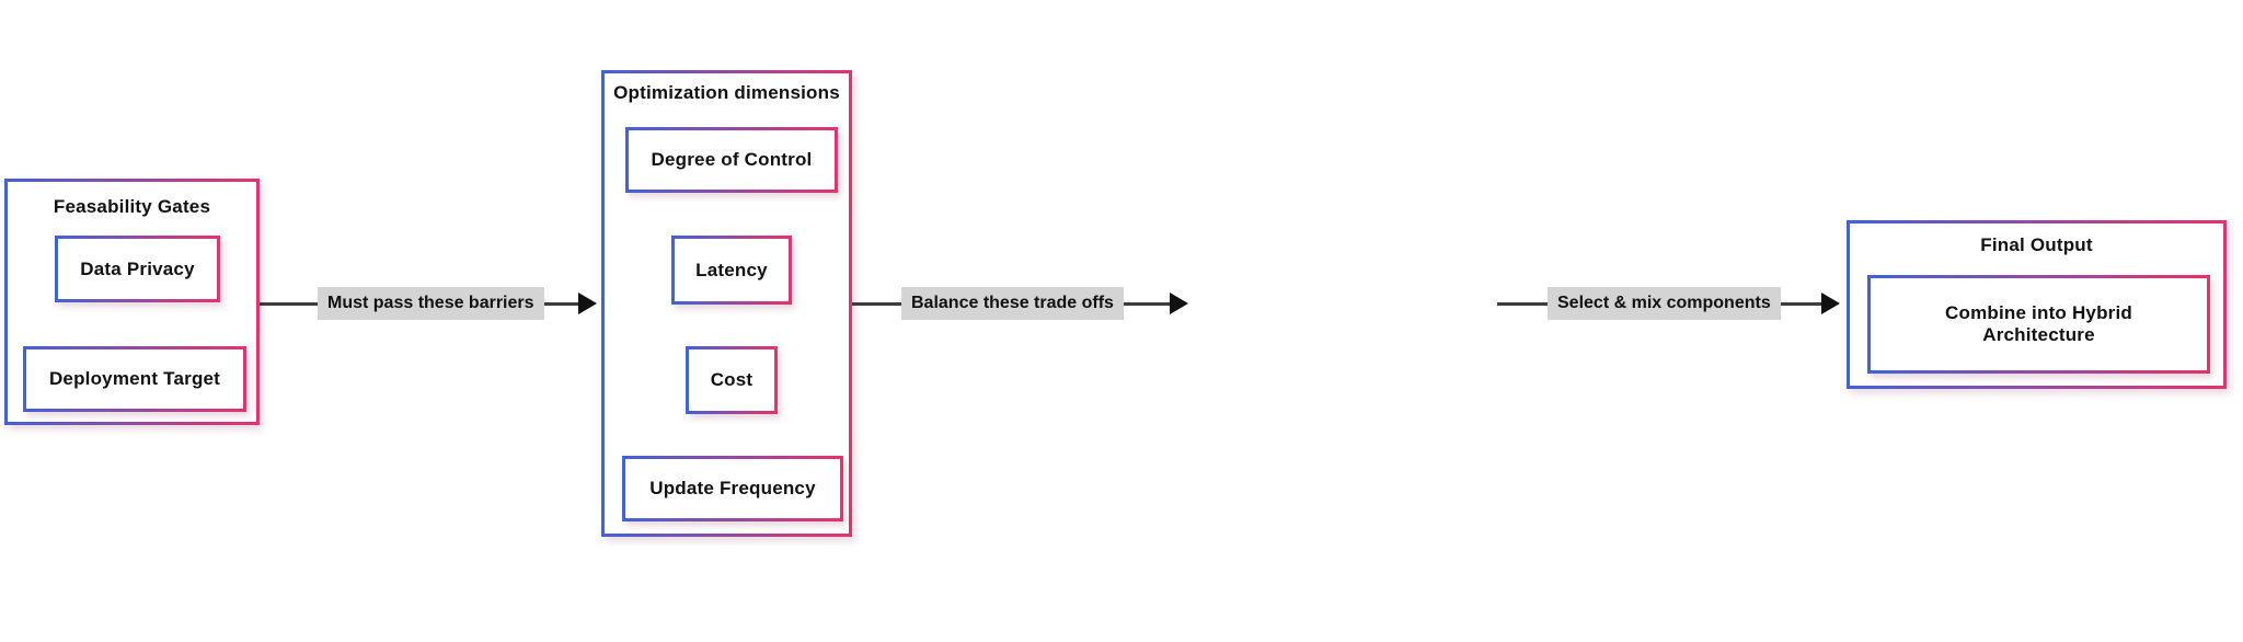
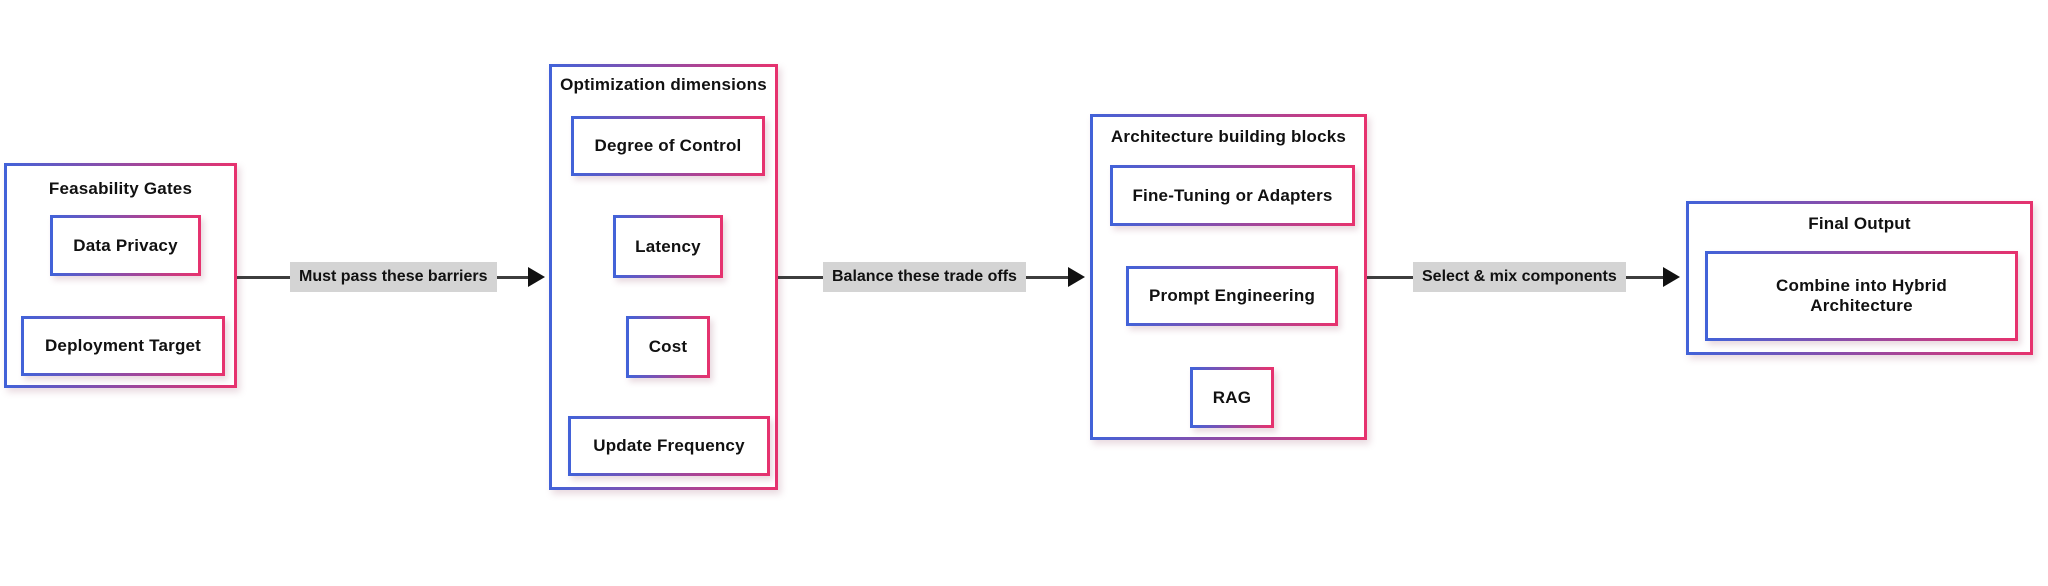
  Feasability Gates
  Data Privacy
  Deployment Target
  Must pass these barriers
  Optimization dimensions
  Degree of Control
  Latency
  Cost
  Update Frequency
  Balance these trade offs
+ Architecture building blocks
+ Fine-Tuning or Adapters
+ Prompt Engineering
+ RAG
  Select & mix components
  Final Output
  Combine into Hybrid Architecture
